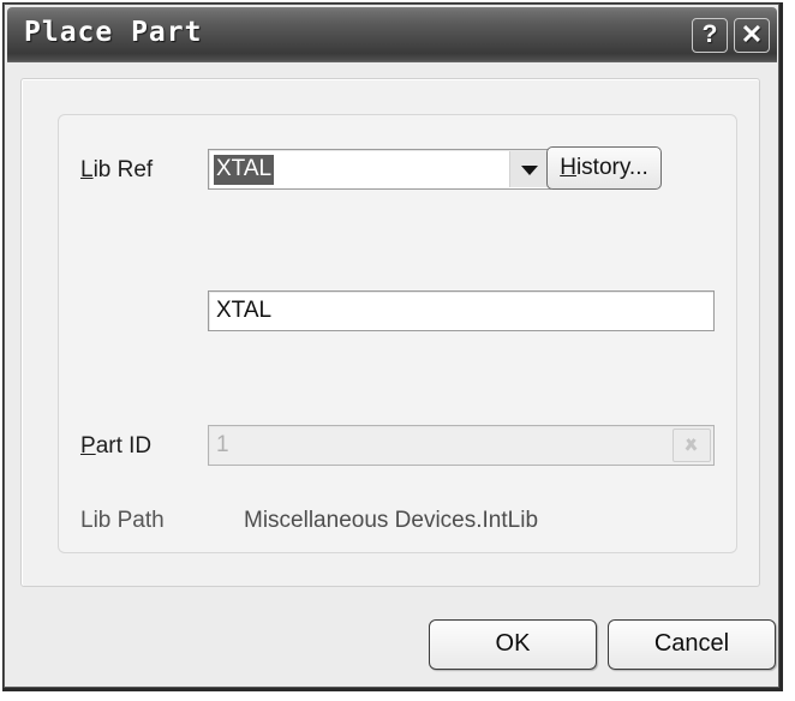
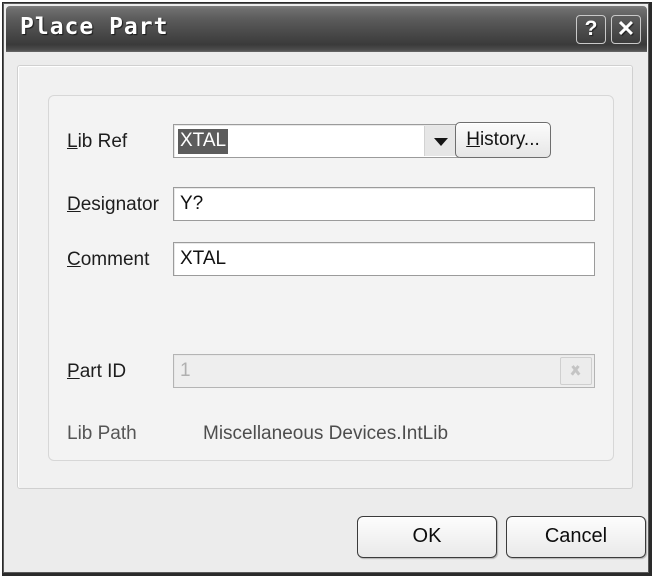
  Place Part
  ?
  ✕
  Lib Ref
  XTAL
+ Designator
+ Y?
+ Comment
  XTAL
  Part ID
  1
  Lib Path
  Miscellaneous Devices.IntLib
  History...
  OK
  Cancel
